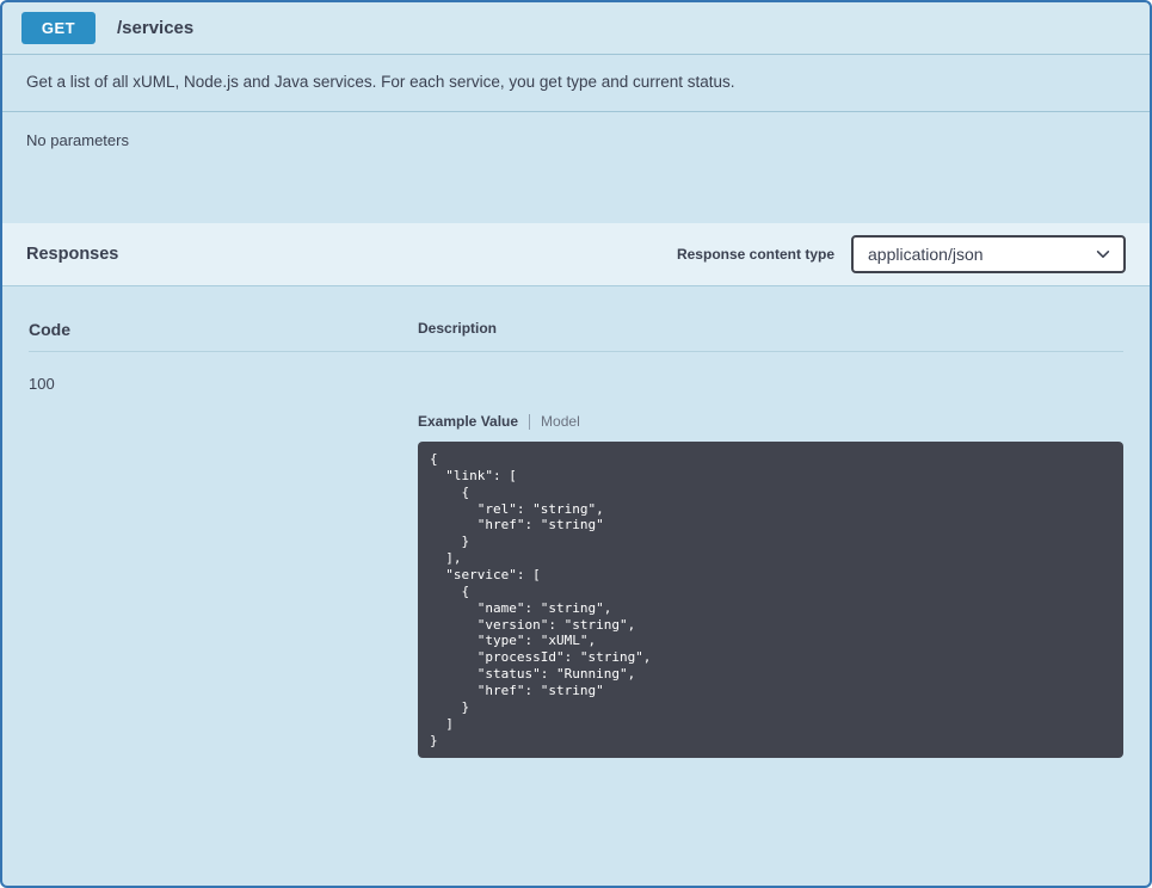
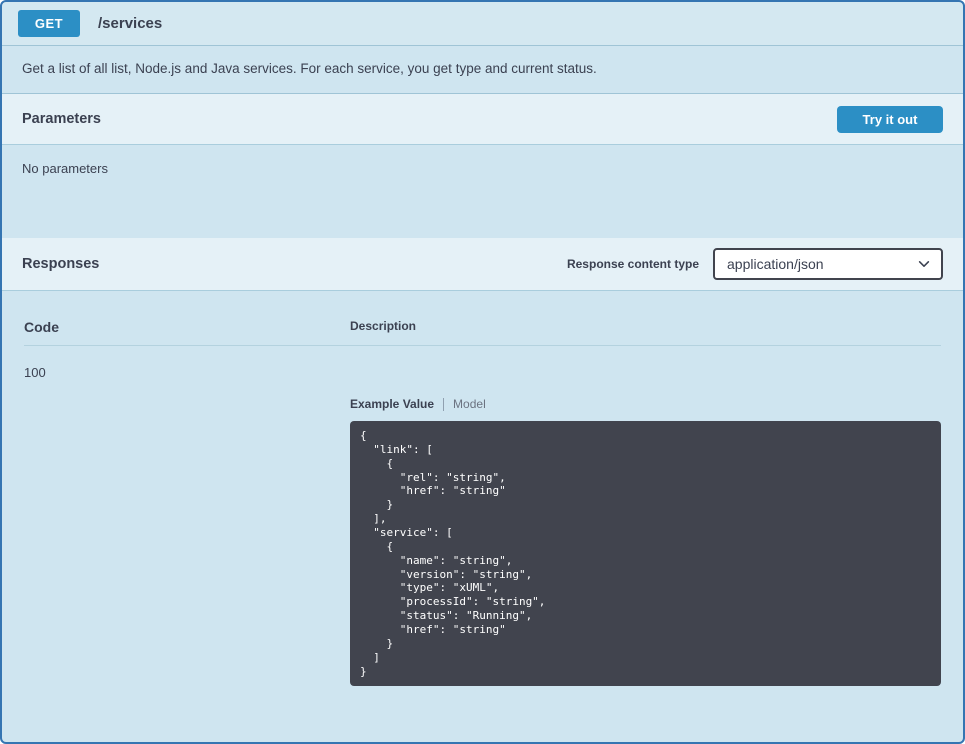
  GET
  /services
- Get a list of all xUML, Node.js and Java services. For each service, you get type and current status.
+ Get a list of all list, Node.js and Java services. For each service, you get type and current status.
+ Parameters
+ Try it out
  No parameters
  Responses
  Response content type
  application/json
  Code
  Description
  100
  Example Value
  Model
  {
  "link": [
  {
  "rel": "string",
  "href": "string"
  }
  ],
  "service": [
  {
  "name": "string",
  "version": "string",
  "type": "xUML",
  "processId": "string",
  "status": "Running",
  "href": "string"
  }
  ]
  }
